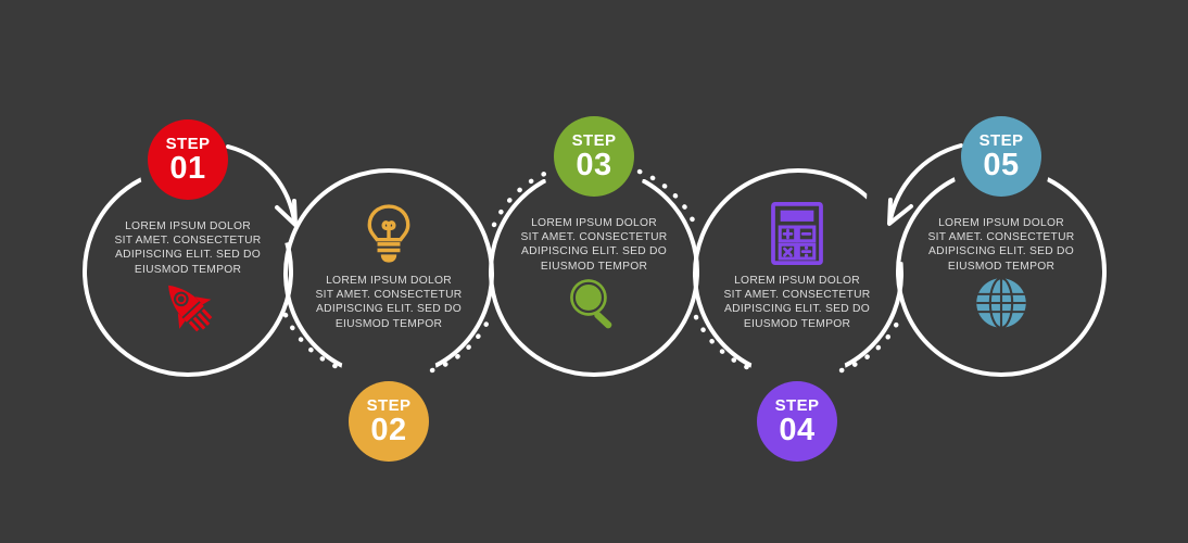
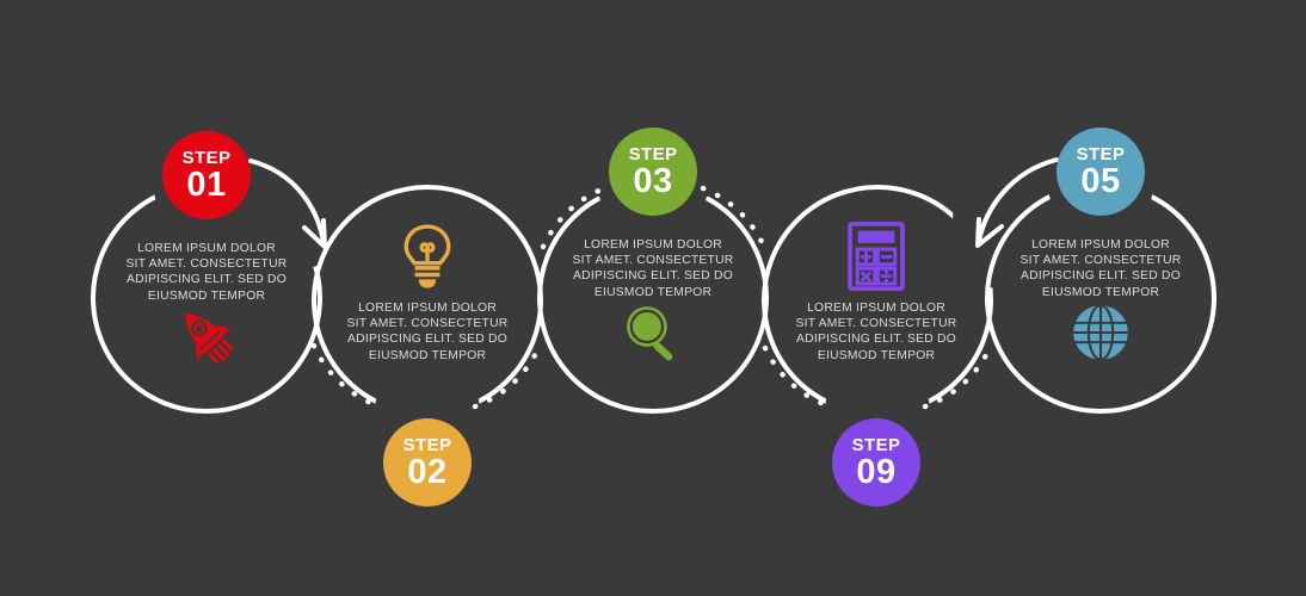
  STEP
  01
  LOREM IPSUM DOLOR
  SIT AMET. CONSECTETUR
  ADIPISCING ELIT. SED DO
  EIUSMOD TEMPOR
  LOREM IPSUM DOLOR
  SIT AMET. CONSECTETUR
  ADIPISCING ELIT. SED DO
  EIUSMOD TEMPOR
  STEP
  02
  STEP
  03
  LOREM IPSUM DOLOR
  SIT AMET. CONSECTETUR
  ADIPISCING ELIT. SED DO
  EIUSMOD TEMPOR
  LOREM IPSUM DOLOR
  SIT AMET. CONSECTETUR
  ADIPISCING ELIT. SED DO
  EIUSMOD TEMPOR
  STEP
- 04
+ 09
  STEP
  05
  LOREM IPSUM DOLOR
  SIT AMET. CONSECTETUR
  ADIPISCING ELIT. SED DO
  EIUSMOD TEMPOR
